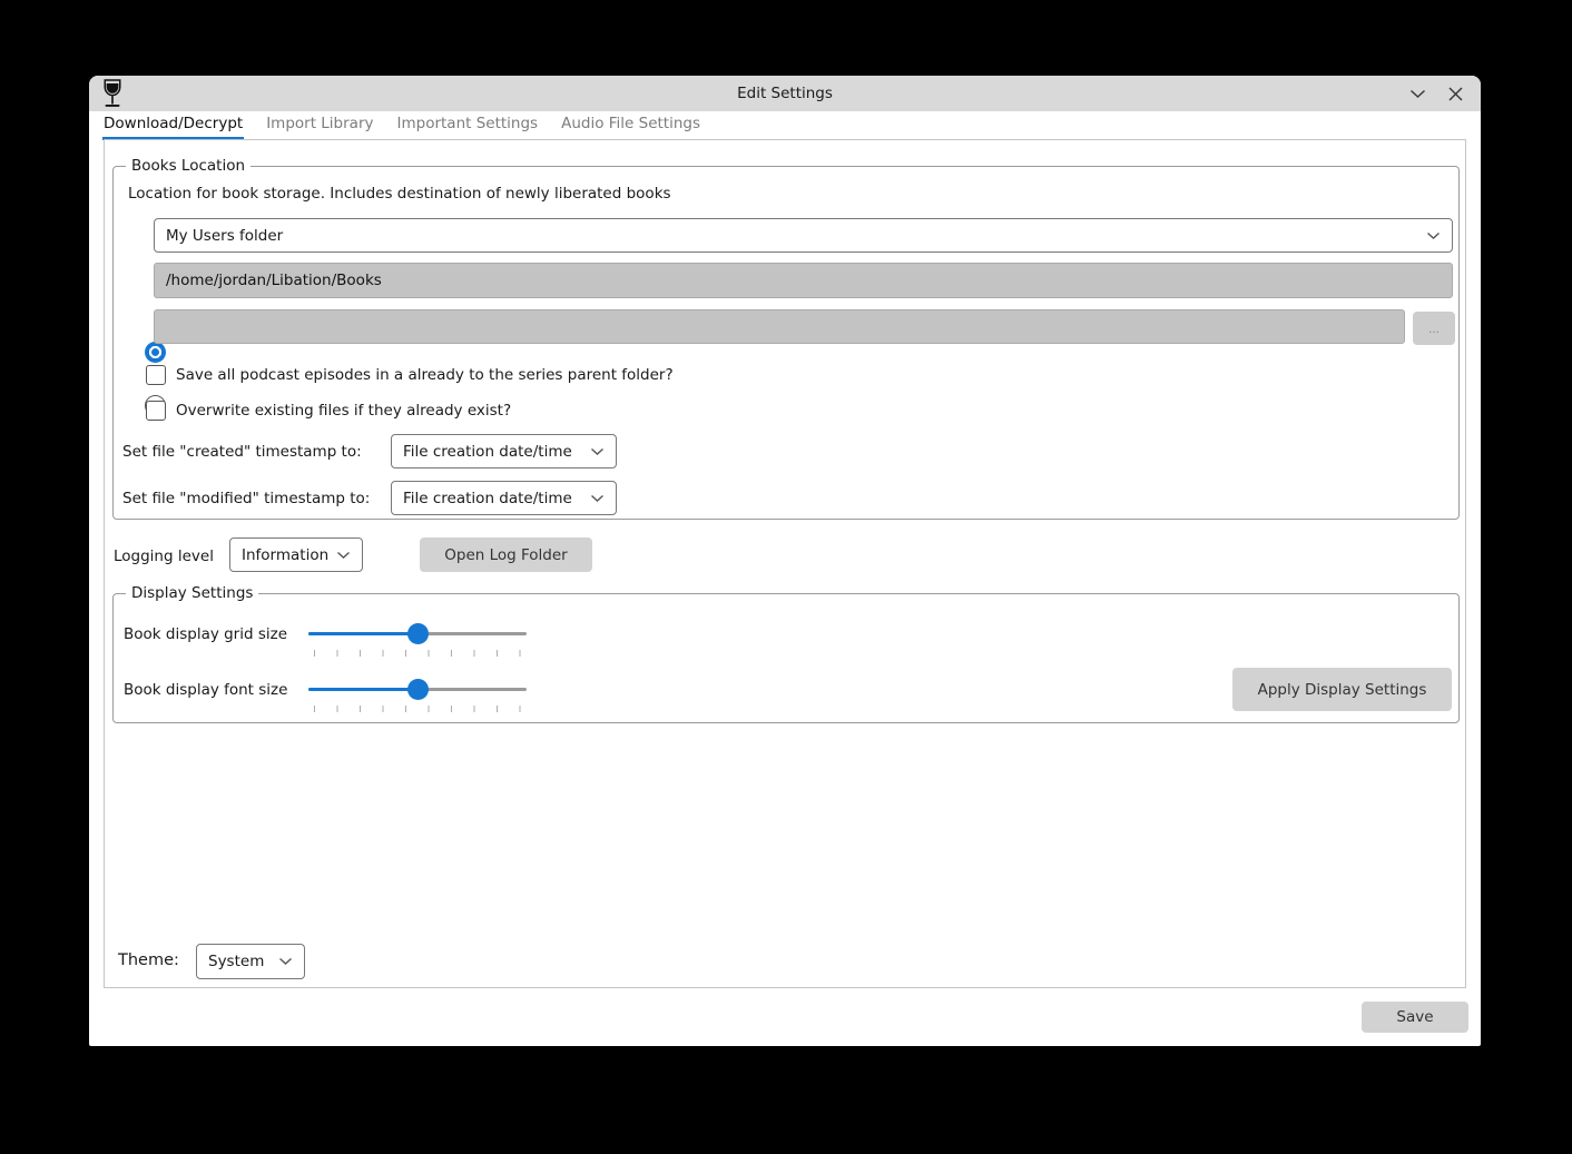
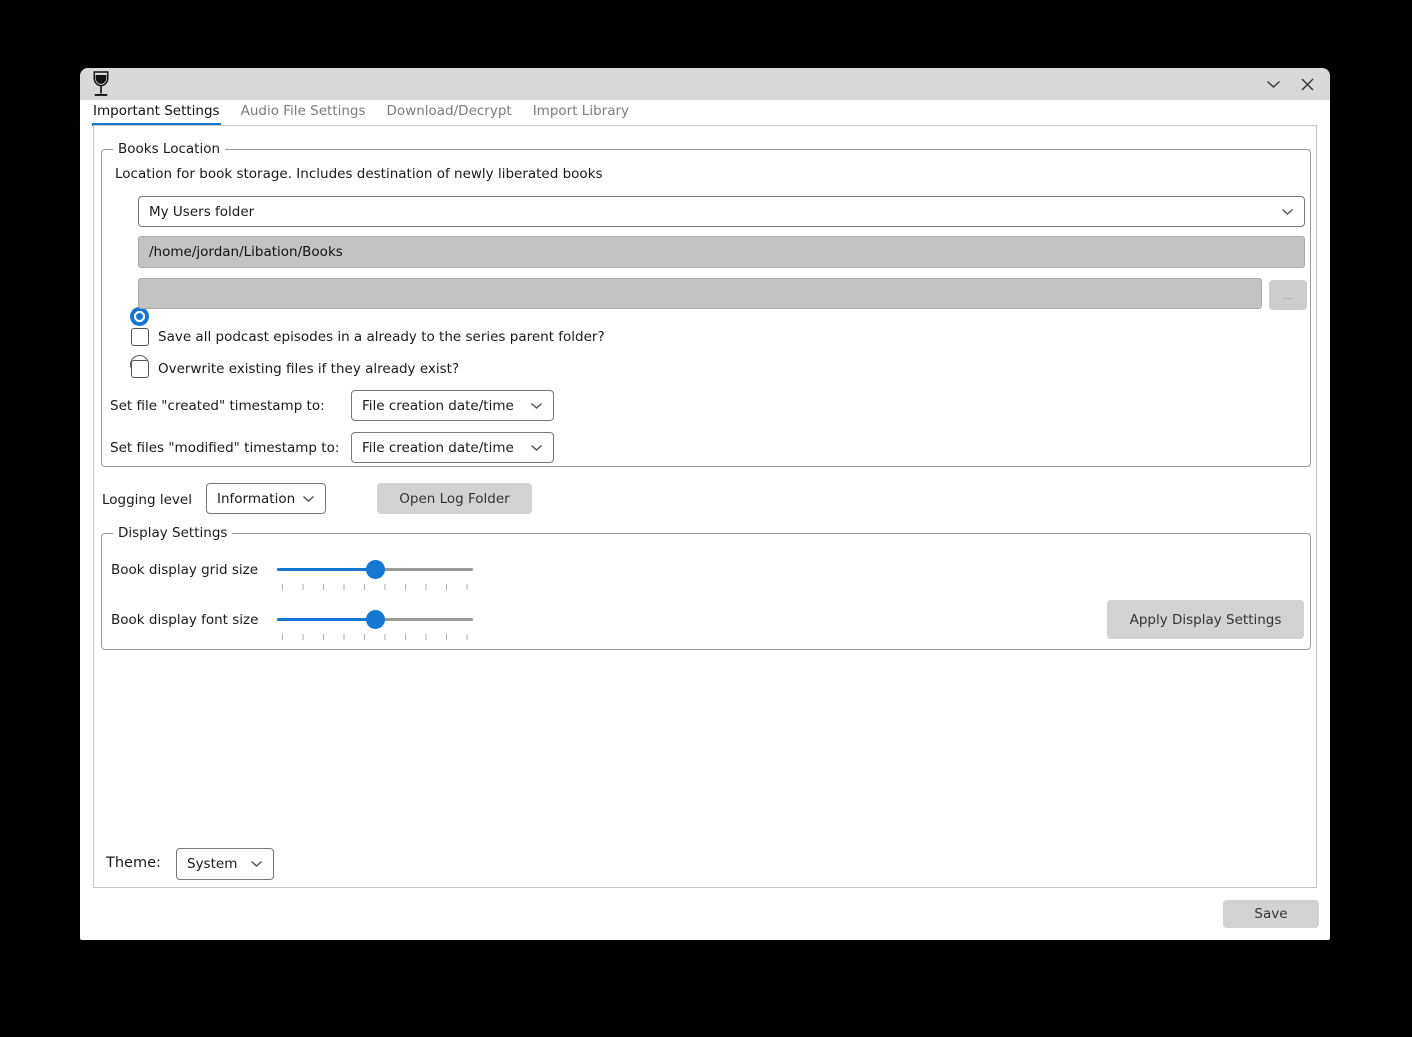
- Edit Settings
- Download/Decrypt
+ Important Settings
- Import Library
+ Audio File Settings
- Important Settings
+ Download/Decrypt
- Audio File Settings
+ Import Library
  Books Location
  Location for book storage. Includes destination of newly liberated books
  My Users folder
  /home/jordan/Libation/Books
  ...
  Save all podcast episodes in a already to the series parent folder?
  Overwrite existing files if they already exist?
  Set file "created" timestamp to:
  File creation date/time
- Set file "modified" timestamp to:
+ Set files "modified" timestamp to:
  File creation date/time
  Logging level
  Information
  Open Log Folder
  Display Settings
  Book display grid size
  Book display font size
  Apply Display Settings
  Theme:
  System
  Save
